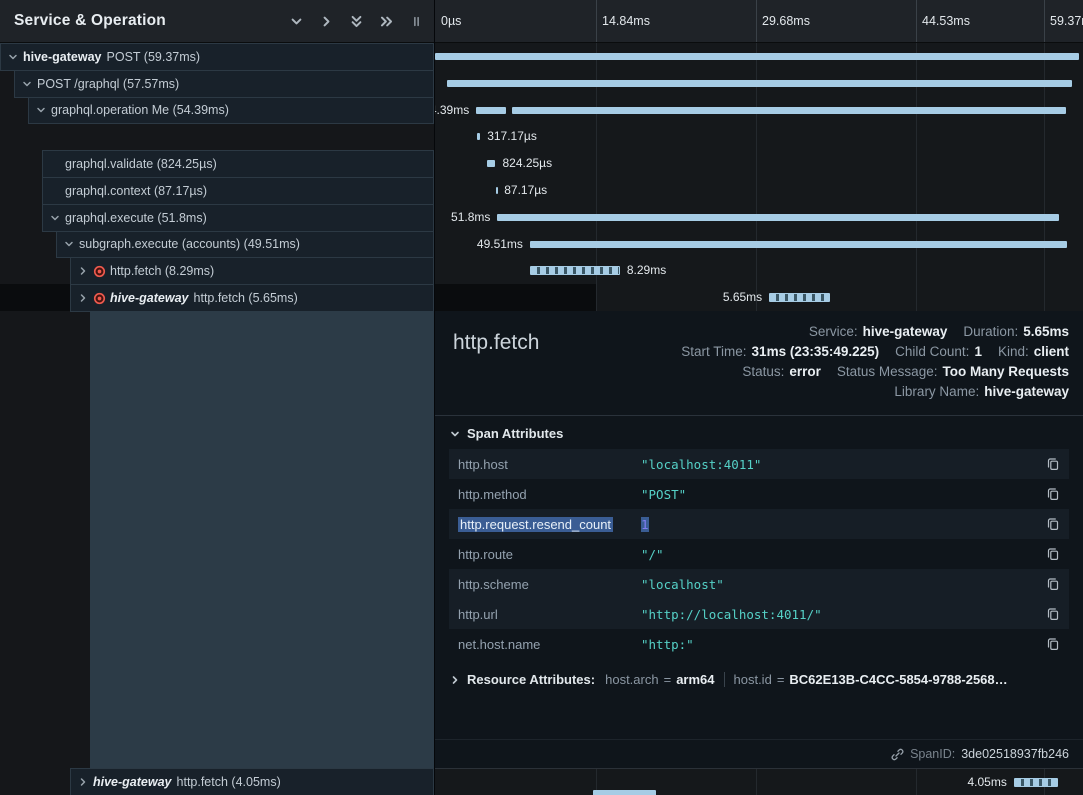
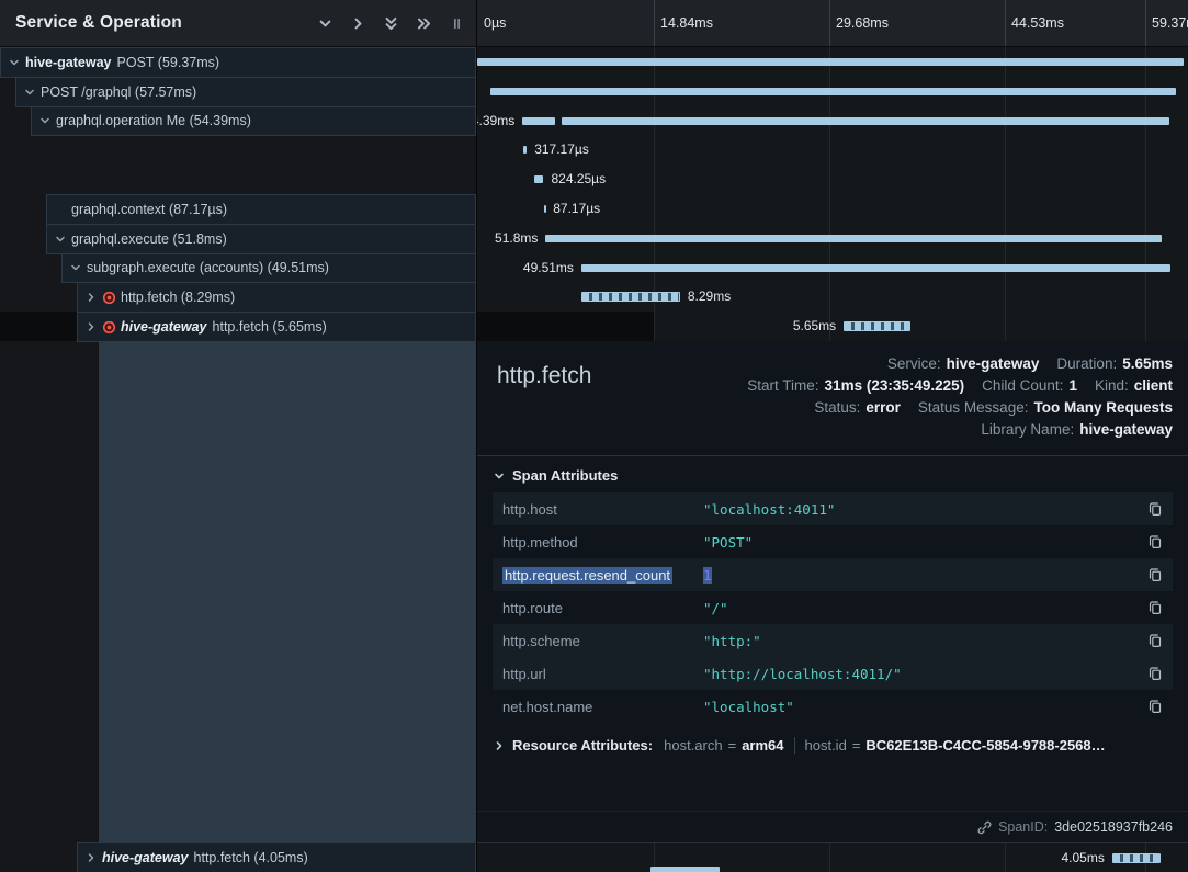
  Service & Operation
  hive-gateway
  POST (59.37ms)
  POST /graphql (57.57ms)
  graphql.operation Me (54.39ms)
- graphql.validate (824.25µs)
  graphql.context (87.17µs)
  graphql.execute (51.8ms)
  subgraph.execute (accounts) (49.51ms)
  http.fetch (8.29ms)
  hive-gateway
  http.fetch (5.65ms)
  hive-gateway
  http.fetch (4.05ms)
  0µs
  14.84ms
  29.68ms
  44.53ms
  59.37
  .39ms
  317.17µs
  824.25µs
  87.17µs
  51.8ms
  49.51ms
  8.29ms
  5.65ms
  http.fetch
  Service:
  hive-gateway
  Duration:
  5.65ms
  Start Time:
  31ms (23:35:49.225)
  Child Count:
  1
  Kind:
  client
  Status:
  error
  Status Message:
  Too Many Requests
  Library Name:
  hive-gateway
  Span Attributes
  http.host
  "localhost:4011"
  http.method
  "POST"
  http.request.resend_count
  1
  http.route
  "/"
  http.scheme
- "localhost"
+ "http:"
  http.url
  "http://localhost:4011/"
  net.host.name
- "http:"
+ "localhost"
  Resource Attributes:
  host.arch
  =
  arm64
  host.id
  =
  BC62E13B-C4CC-5854-9788-2568…
  SpanID:
  3de02518937fb246
  4.05ms
